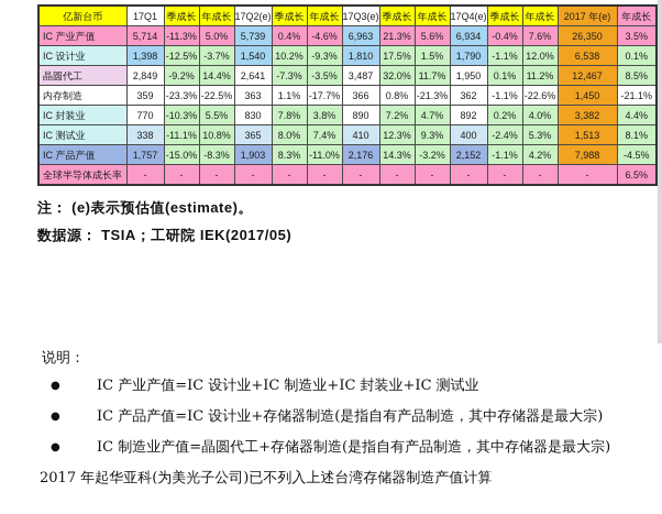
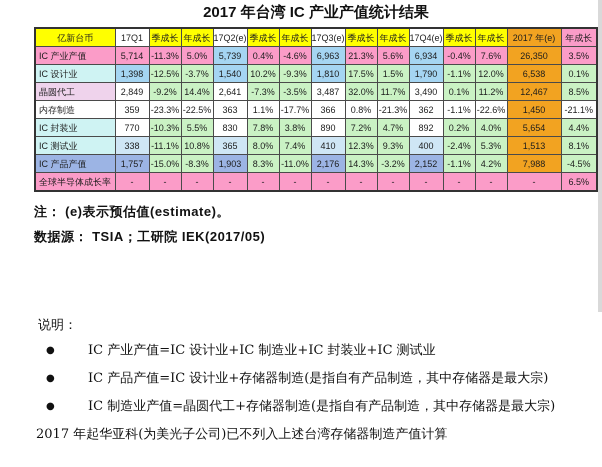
+ 2017 年台湾 IC 产业产值统计结果
  亿新台币	17Q1	季成长	年成长	17Q2(e)	季成长	年成长	17Q3(e)	季成长	年成长	17Q4(e)	季成长	年成长	2017 年(e)	年成长
  IC 产业产值	5,714	-11.3%	5.0%	5,739	0.4%	-4.6%	6,963	21.3%	5.6%	6,934	-0.4%	7.6%	26,350	3.5%
  IC 设计业	1,398	-12.5%	-3.7%	1,540	10.2%	-9.3%	1,810	17.5%	1.5%	1,790	-1.1%	12.0%	6,538	0.1%
- 晶圆代工	2,849	-9.2%	14.4%	2,641	-7.3%	-3.5%	3,487	32.0%	11.7%	1,950	0.1%	11.2%	12,467	8.5%
+ 晶圆代工	2,849	-9.2%	14.4%	2,641	-7.3%	-3.5%	3,487	32.0%	11.7%	3,490	0.1%	11.2%	12,467	8.5%
  内存制造	359	-23.3%	-22.5%	363	1.1%	-17.7%	366	0.8%	-21.3%	362	-1.1%	-22.6%	1,450	-21.1%
- IC 封装业	770	-10.3%	5.5%	830	7.8%	3.8%	890	7.2%	4.7%	892	0.2%	4.0%	3,382	4.4%
+ IC 封装业	770	-10.3%	5.5%	830	7.8%	3.8%	890	7.2%	4.7%	892	0.2%	4.0%	5,654	4.4%
  IC 测试业	338	-11.1%	10.8%	365	8.0%	7.4%	410	12.3%	9.3%	400	-2.4%	5.3%	1,513	8.1%
  IC 产品产值	1,757	-15.0%	-8.3%	1,903	8.3%	-11.0%	2,176	14.3%	-3.2%	2,152	-1.1%	4.2%	7,988	-4.5%
  全球半导体成长率	-	-	-	-	-	-	-	-	-	-	-	-	-	6.5%
  注： (e)表示预估值(estimate)。
  数据源： TSIA；工研院 IEK(2017/05)
  说明：
  ●
  IC 产业产值=IC 设计业+IC 制造业+IC 封装业+IC 测试业
  ●
  IC 产品产值=IC 设计业+存储器制造(是指自有产品制造，其中存储器是最大宗)
  ●
  IC 制造业产值=晶圆代工+存储器制造(是指自有产品制造，其中存储器是最大宗)
  2017 年起华亚科(为美光子公司)已不列入上述台湾存储器制造产值计算
